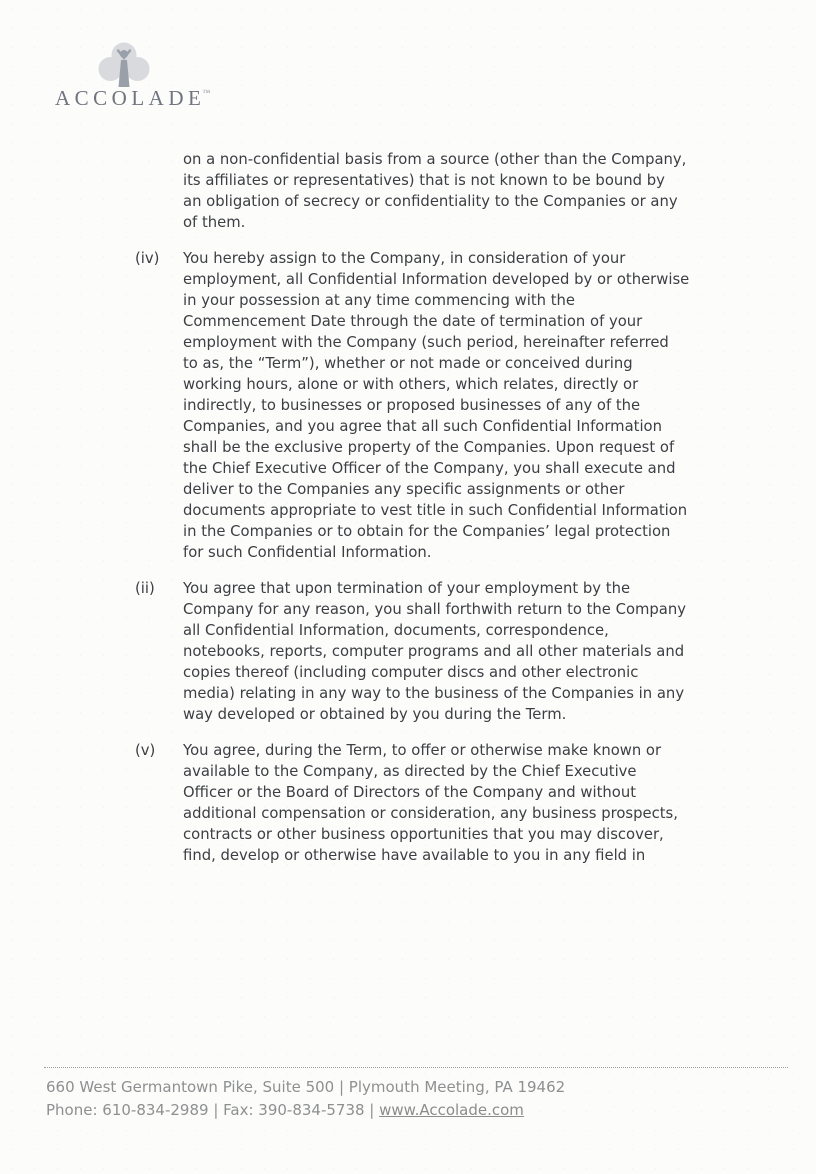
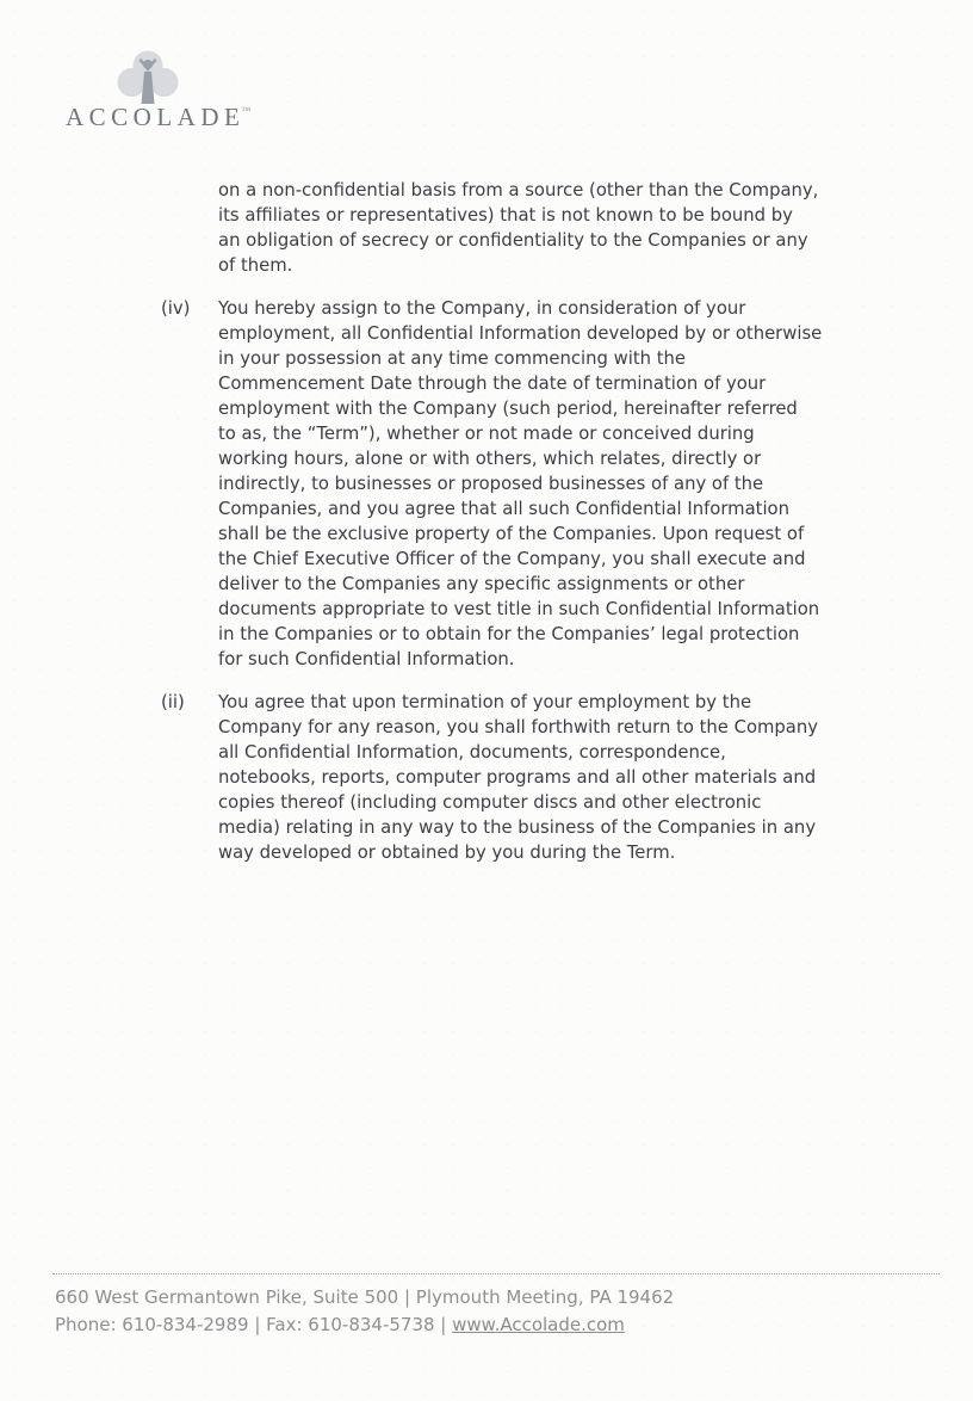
  ACCOLADE™
  on a non-confidential basis from a source (other than the Company,
  its affiliates or representatives) that is not known to be bound by
  an obligation of secrecy or confidentiality to the Companies or any
  of them.
  (iv)
  You hereby assign to the Company, in consideration of your
  employment, all Confidential Information developed by or otherwise
  in your possession at any time commencing with the
  Commencement Date through the date of termination of your
  employment with the Company (such period, hereinafter referred
  to as, the “Term”), whether or not made or conceived during
  working hours, alone or with others, which relates, directly or
  indirectly, to businesses or proposed businesses of any of the
  Companies, and you agree that all such Confidential Information
  shall be the exclusive property of the Companies. Upon request of
  the Chief Executive Officer of the Company, you shall execute and
  deliver to the Companies any specific assignments or other
  documents appropriate to vest title in such Confidential Information
  in the Companies or to obtain for the Companies’ legal protection
  for such Confidential Information.
  (ii)
  You agree that upon termination of your employment by the
  Company for any reason, you shall forthwith return to the Company
  all Confidential Information, documents, correspondence,
  notebooks, reports, computer programs and all other materials and
  copies thereof (including computer discs and other electronic
  media) relating in any way to the business of the Companies in any
  way developed or obtained by you during the Term.
- (v)
- You agree, during the Term, to offer or otherwise make known or
- available to the Company, as directed by the Chief Executive
- Officer or the Board of Directors of the Company and without
- additional compensation or consideration, any business prospects,
- contracts or other business opportunities that you may discover,
- find, develop or otherwise have available to you in any field in
  660 West Germantown Pike, Suite 500 | Plymouth Meeting, PA 19462
- Phone: 610-834-2989 | Fax: 390-834-5738 | www.Accolade.com
+ Phone: 610-834-2989 | Fax: 610-834-5738 | www.Accolade.com
